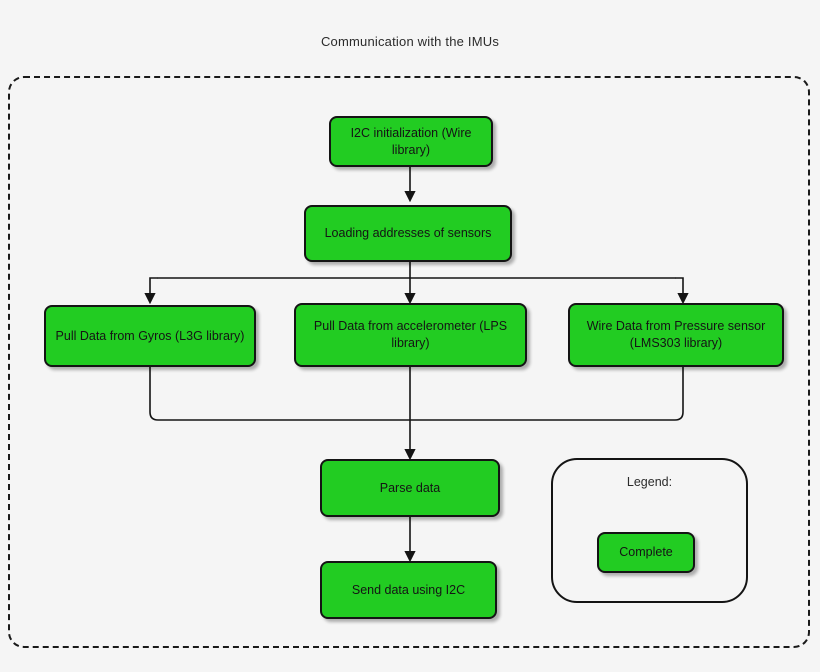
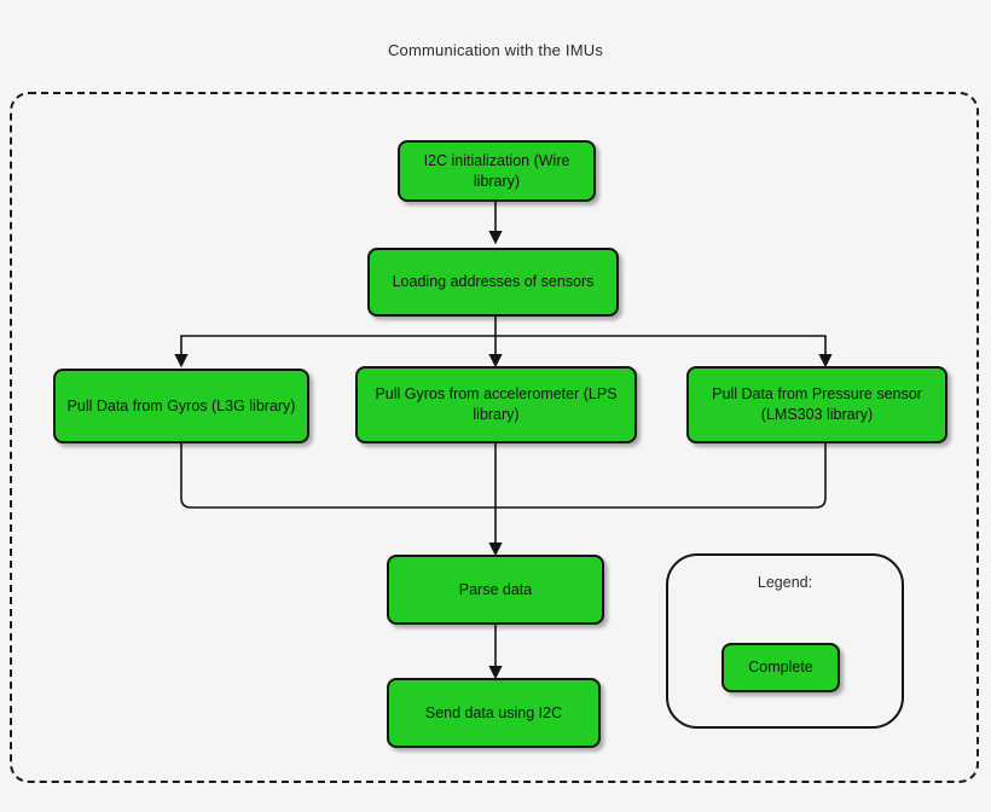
  Communication with the IMUs
  I2C initialization (Wire library)
  Loading addresses of sensors
  Pull Data from Gyros (L3G library)
- Pull Data from accelerometer (LPS library)
+ Pull Gyros from accelerometer (LPS library)
- Wire Data from Pressure sensor (LMS303 library)
+ Pull Data from Pressure sensor (LMS303 library)
  Parse data
  Send data using I2C
  Legend:
  Complete
